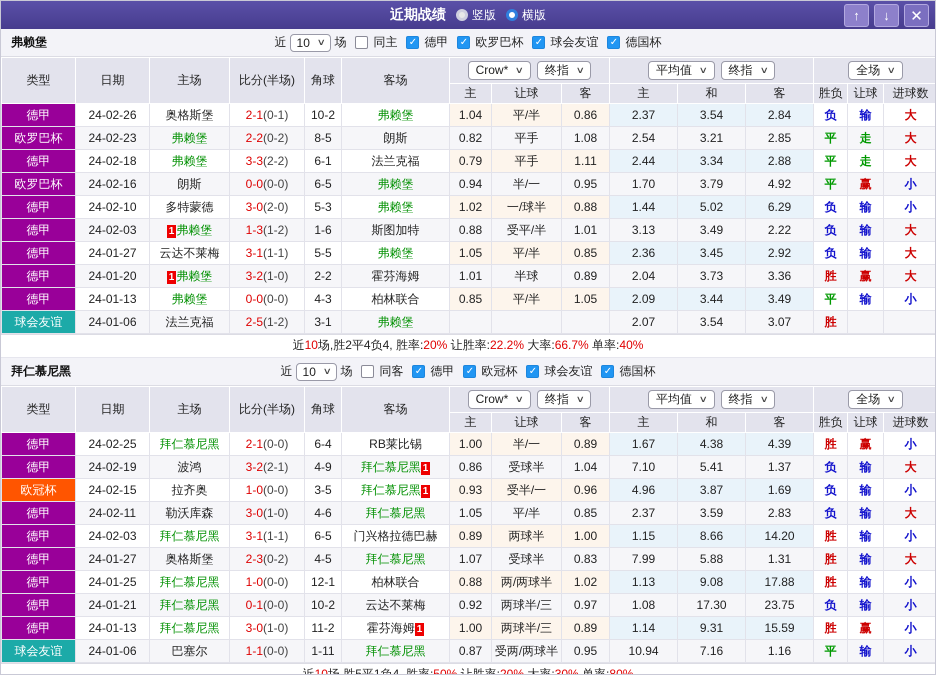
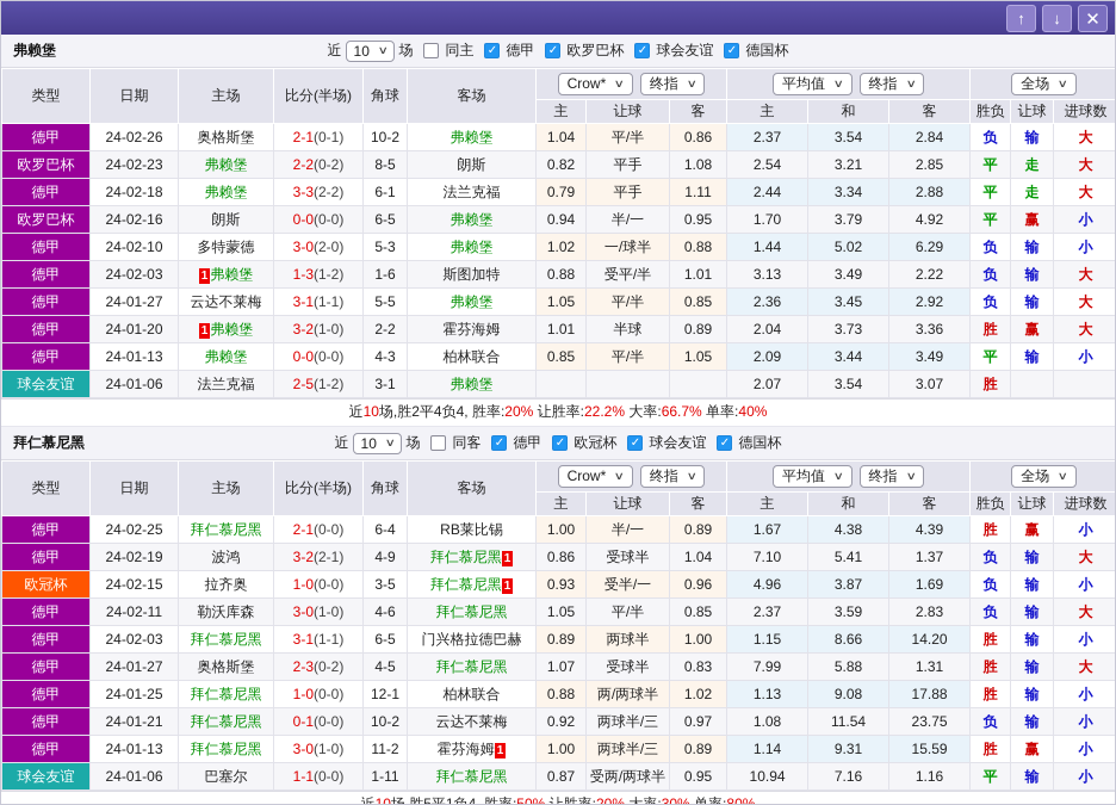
- 近期战绩
- 竖版
- 横版
  ↑
  ↓
  ✕
  弗赖堡
  近
  10
  ∨
  场
  同主
  ✓
  德甲
  ✓
  欧罗巴杯
  ✓
  球会友谊
  ✓
  德国杯
  类型	日期	主场	比分(半场)	角球	客场	Crow* ∨ 终指 ∨	平均值 ∨ 终指 ∨	全场 ∨
  主	让球	客	主	和	客	胜负	让球	进球数
  德甲	24-02-26	奥格斯堡	2-1(0-1)	10-2	弗赖堡	1.04	平/半	0.86	2.37	3.54	2.84	负	输	大
  欧罗巴杯	24-02-23	弗赖堡	2-2(0-2)	8-5	朗斯	0.82	平手	1.08	2.54	3.21	2.85	平	走	大
  德甲	24-02-18	弗赖堡	3-3(2-2)	6-1	法兰克福	0.79	平手	1.11	2.44	3.34	2.88	平	走	大
  欧罗巴杯	24-02-16	朗斯	0-0(0-0)	6-5	弗赖堡	0.94	半/一	0.95	1.70	3.79	4.92	平	赢	小
  德甲	24-02-10	多特蒙德	3-0(2-0)	5-3	弗赖堡	1.02	一/球半	0.88	1.44	5.02	6.29	负	输	小
  德甲	24-02-03	1 弗赖堡	1-3(1-2)	1-6	斯图加特	0.88	受平/半	1.01	3.13	3.49	2.22	负	输	大
  德甲	24-01-27	云达不莱梅	3-1(1-1)	5-5	弗赖堡	1.05	平/半	0.85	2.36	3.45	2.92	负	输	大
  德甲	24-01-20	1 弗赖堡	3-2(1-0)	2-2	霍芬海姆	1.01	半球	0.89	2.04	3.73	3.36	胜	赢	大
  德甲	24-01-13	弗赖堡	0-0(0-0)	4-3	柏林联合	0.85	平/半	1.05	2.09	3.44	3.49	平	输	小
  球会友谊	24-01-06	法兰克福	2-5(1-2)	3-1	弗赖堡				2.07	3.54	3.07	胜
  近10场,胜2平4负4, 胜率:20% 让胜率:22.2% 大率:66.7% 单率:40%
  拜仁慕尼黑
  近
  10
  ∨
  场
  同客
  ✓
  德甲
  ✓
  欧冠杯
  ✓
  球会友谊
  ✓
  德国杯
  类型	日期	主场	比分(半场)	角球	客场	Crow* ∨ 终指 ∨	平均值 ∨ 终指 ∨	全场 ∨
  主	让球	客	主	和	客	胜负	让球	进球数
  德甲	24-02-25	拜仁慕尼黑	2-1(0-0)	6-4	RB莱比锡	1.00	半/一	0.89	1.67	4.38	4.39	胜	赢	小
  德甲	24-02-19	波鸿	3-2(2-1)	4-9	拜仁慕尼黑 1	0.86	受球半	1.04	7.10	5.41	1.37	负	输	大
  欧冠杯	24-02-15	拉齐奥	1-0(0-0)	3-5	拜仁慕尼黑 1	0.93	受半/一	0.96	4.96	3.87	1.69	负	输	小
  德甲	24-02-11	勒沃库森	3-0(1-0)	4-6	拜仁慕尼黑	1.05	平/半	0.85	2.37	3.59	2.83	负	输	大
  德甲	24-02-03	拜仁慕尼黑	3-1(1-1)	6-5	门兴格拉德巴赫	0.89	两球半	1.00	1.15	8.66	14.20	胜	输	小
  德甲	24-01-27	奥格斯堡	2-3(0-2)	4-5	拜仁慕尼黑	1.07	受球半	0.83	7.99	5.88	1.31	胜	输	大
  德甲	24-01-25	拜仁慕尼黑	1-0(0-0)	12-1	柏林联合	0.88	两/两球半	1.02	1.13	9.08	17.88	胜	输	小
- 德甲	24-01-21	拜仁慕尼黑	0-1(0-0)	10-2	云达不莱梅	0.92	两球半/三	0.97	1.08	17.30	23.75	负	输	小
+ 德甲	24-01-21	拜仁慕尼黑	0-1(0-0)	10-2	云达不莱梅	0.92	两球半/三	0.97	1.08	11.54	23.75	负	输	小
  德甲	24-01-13	拜仁慕尼黑	3-0(1-0)	11-2	霍芬海姆 1	1.00	两球半/三	0.89	1.14	9.31	15.59	胜	赢	小
  球会友谊	24-01-06	巴塞尔	1-1(0-0)	1-11	拜仁慕尼黑	0.87	受两/两球半	0.95	10.94	7.16	1.16	平	输	小
